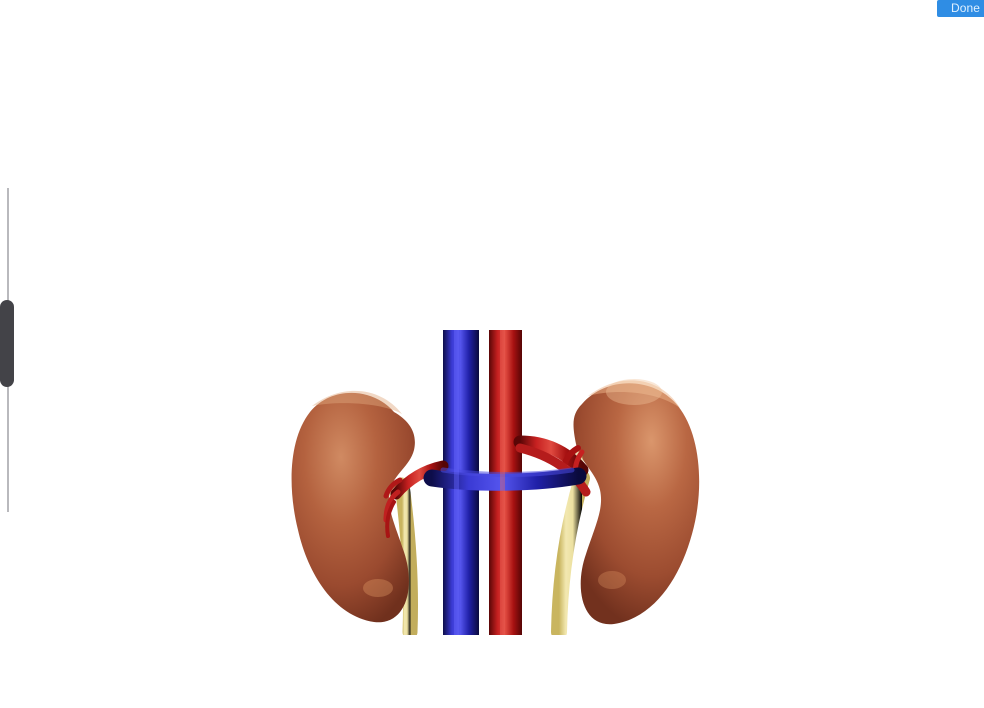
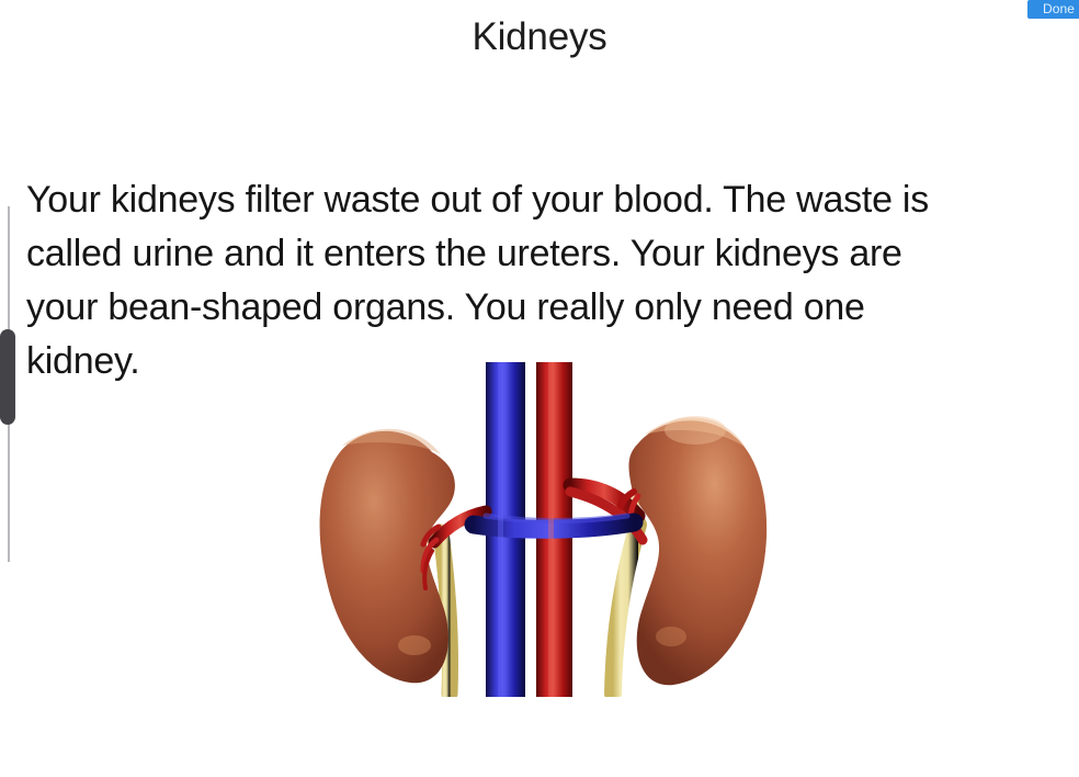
  Done
+ Kidneys
+ Your kidneys filter waste out of your blood. The waste is
+ called urine and it enters the ureters. Your kidneys are
+ your bean-shaped organs. You really only need one
+ kidney.
